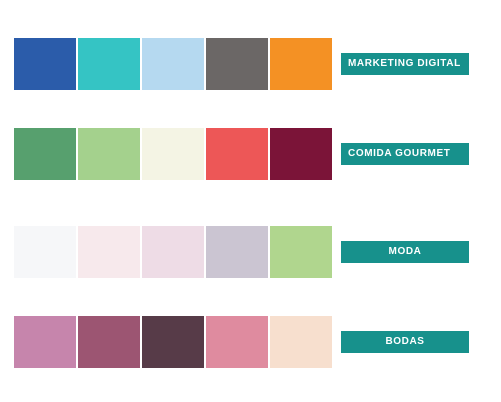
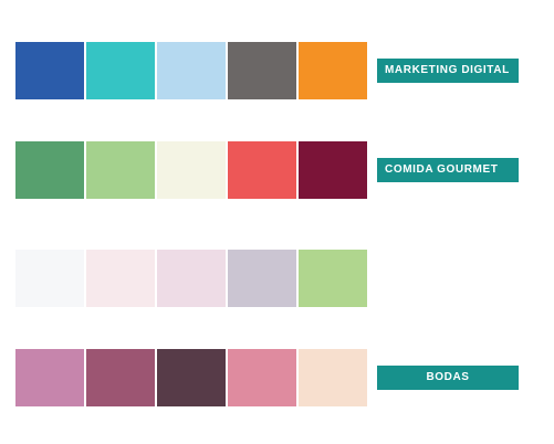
  MARKETING DIGITAL
  COMIDA GOURMET
- MODA
  BODAS
